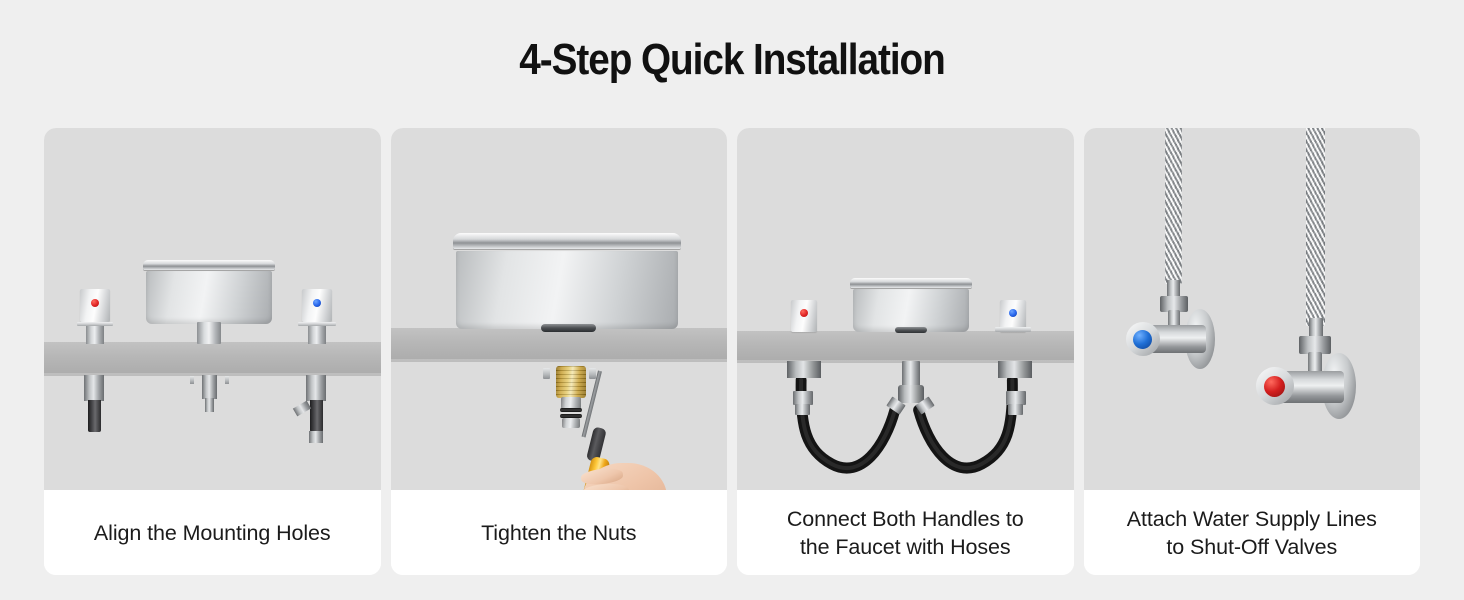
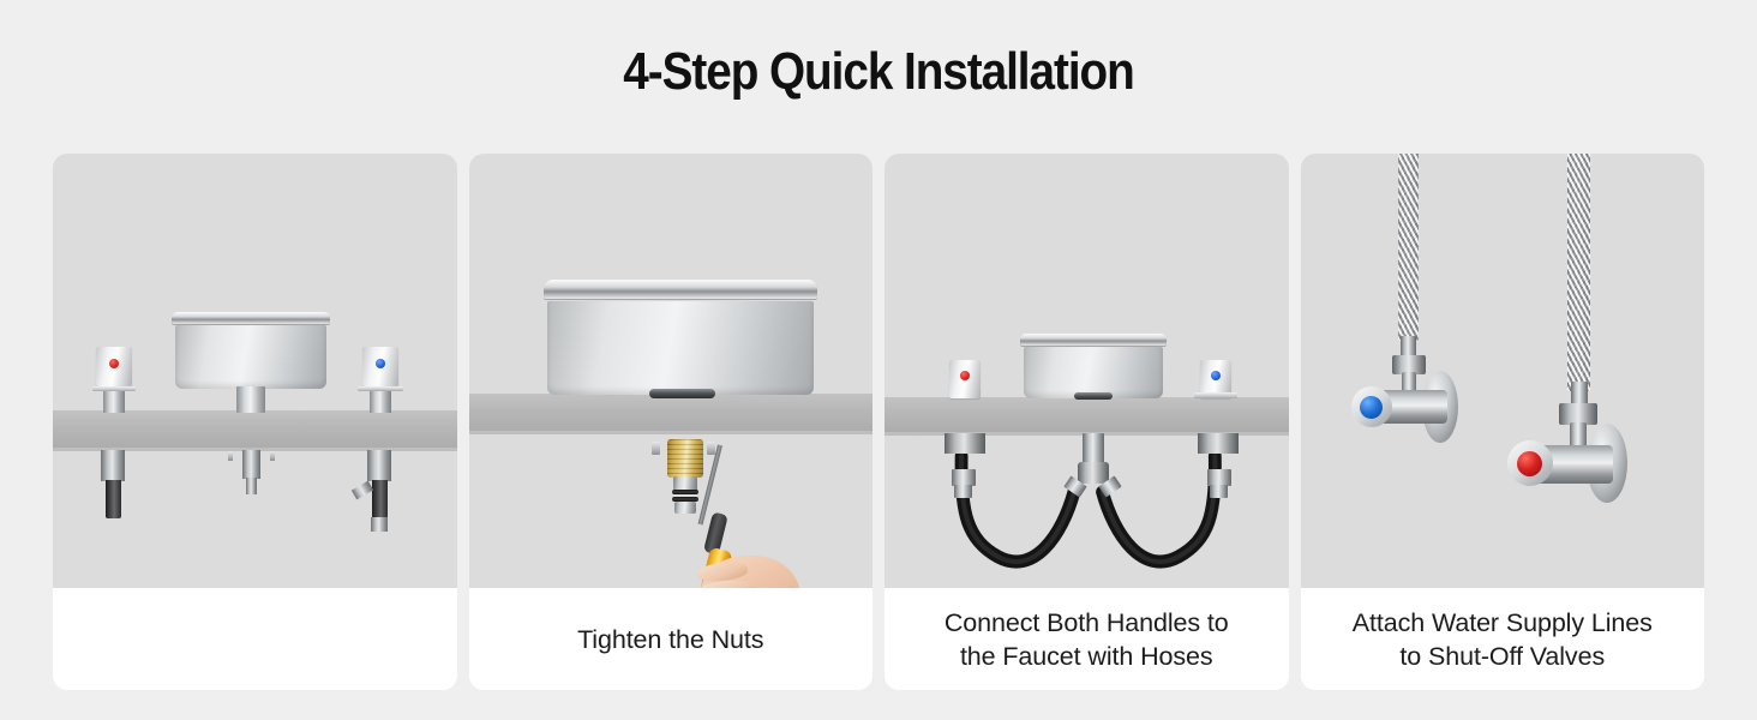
  4-Step Quick Installation
- Align the Mounting Holes
  Tighten the Nuts
  Connect Both Handles to
  the Faucet with Hoses
  Attach Water Supply Lines
  to Shut-Off Valves
